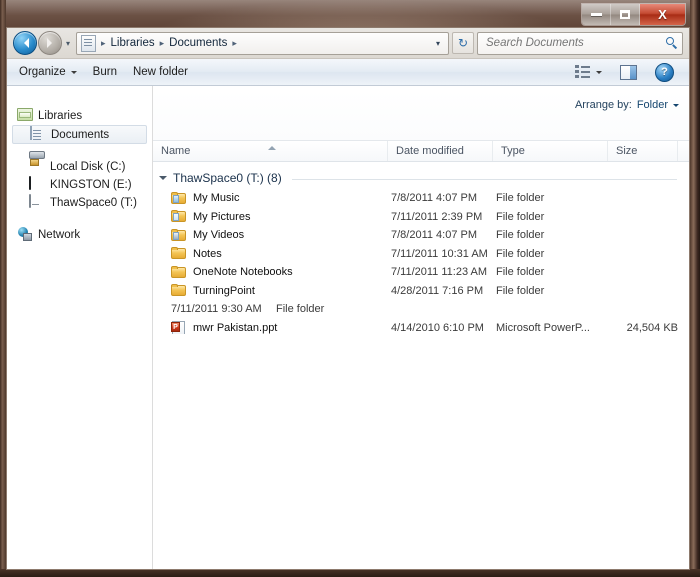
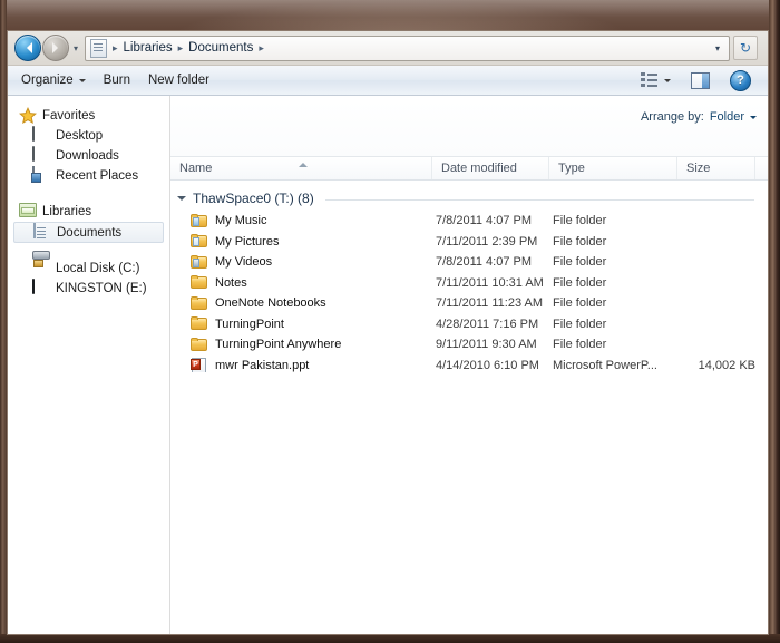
- X
  ▾
  ▸
  Libraries
  ▸
  Documents
  ▸
  ▾
  ↻
- Search Documents
  Organize
  Burn
  New folder
  ?
+ Favorites
+ Desktop
+ Downloads
+ Recent Places
  Libraries
  Documents
  Local Disk (C:)
  KINGSTON (E:)
- ThawSpace0 (T:)
- Network
  Arrange by:
  Folder
  Name
  Date modified
  Type
  Size
  ThawSpace0 (T:) (8)
  My Music
  7/8/2011 4:07 PM
  File folder
  My Pictures
  7/11/2011 2:39 PM
  File folder
  My Videos
  7/8/2011 4:07 PM
  File folder
  Notes
  7/11/2011 10:31 AM
  File folder
  OneNote Notebooks
  7/11/2011 11:23 AM
  File folder
  TurningPoint
  4/28/2011 7:16 PM
  File folder
+ TurningPoint Anywhere
- 7/11/2011 9:30 AM
+ 9/11/2011 9:30 AM
  File folder
  mwr Pakistan.ppt
  4/14/2010 6:10 PM
  Microsoft PowerP...
- 24,504 KB
+ 14,002 KB
